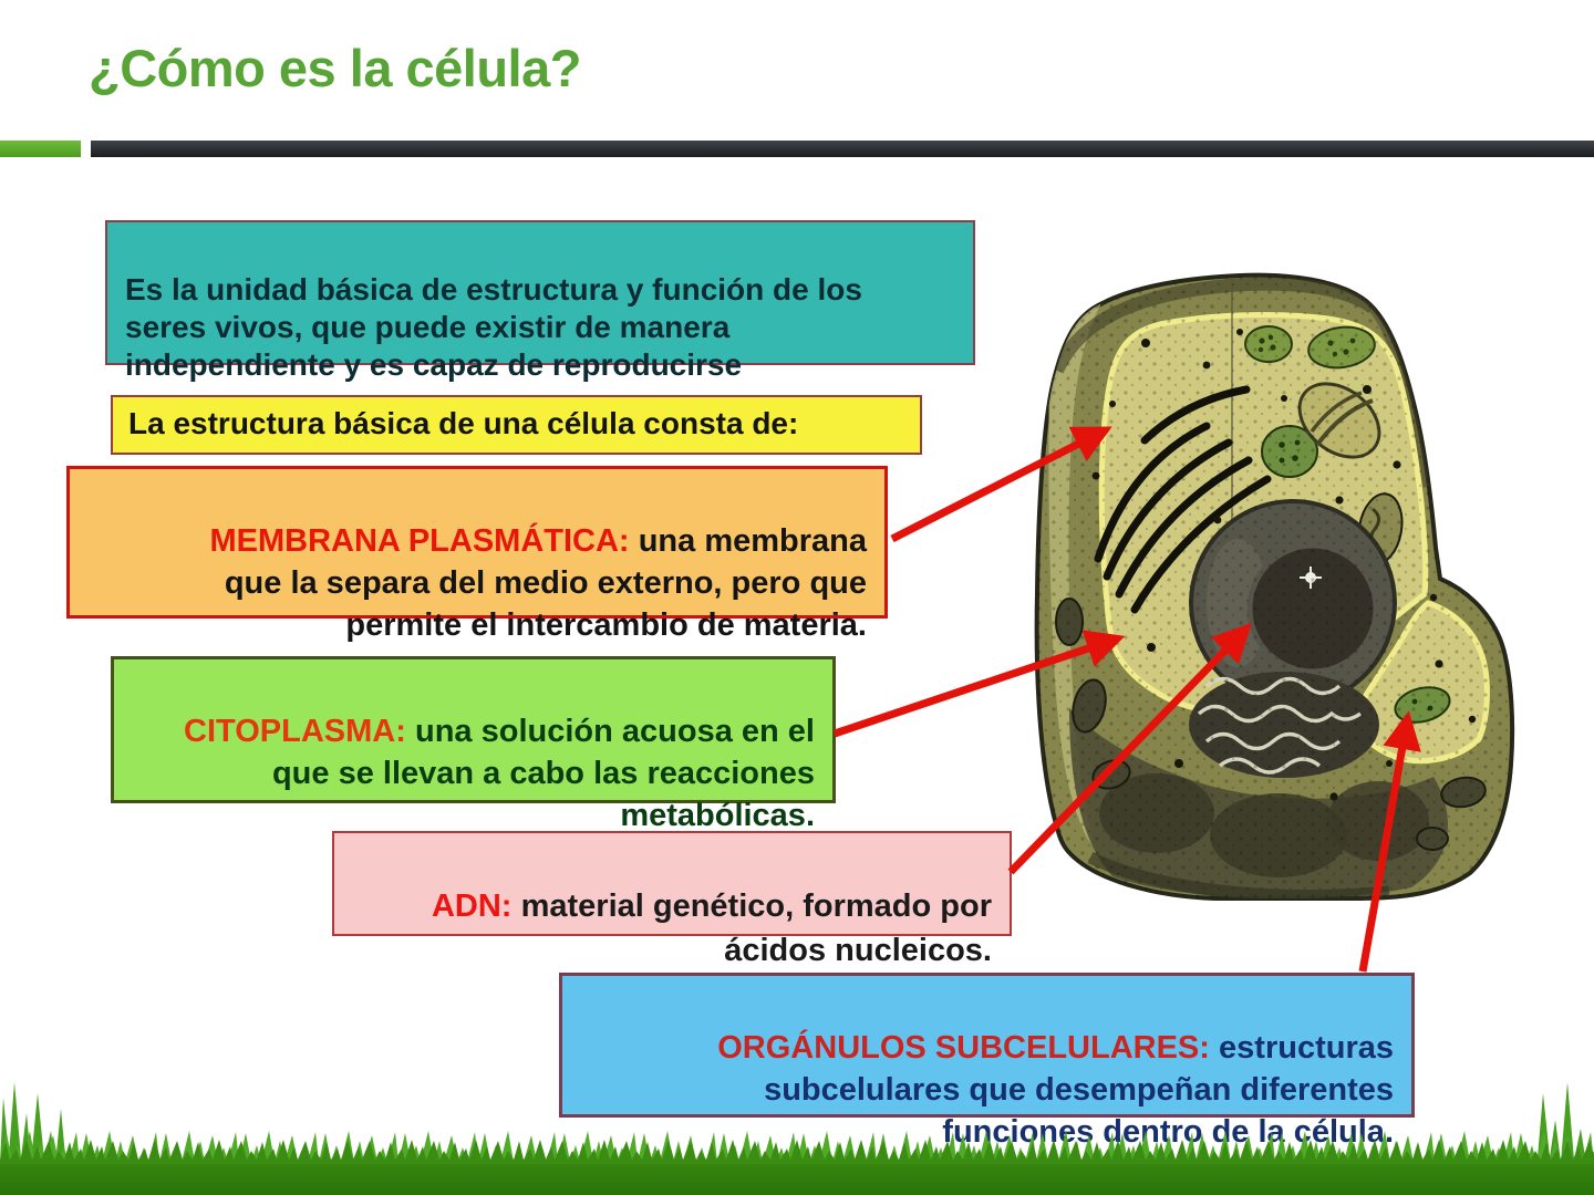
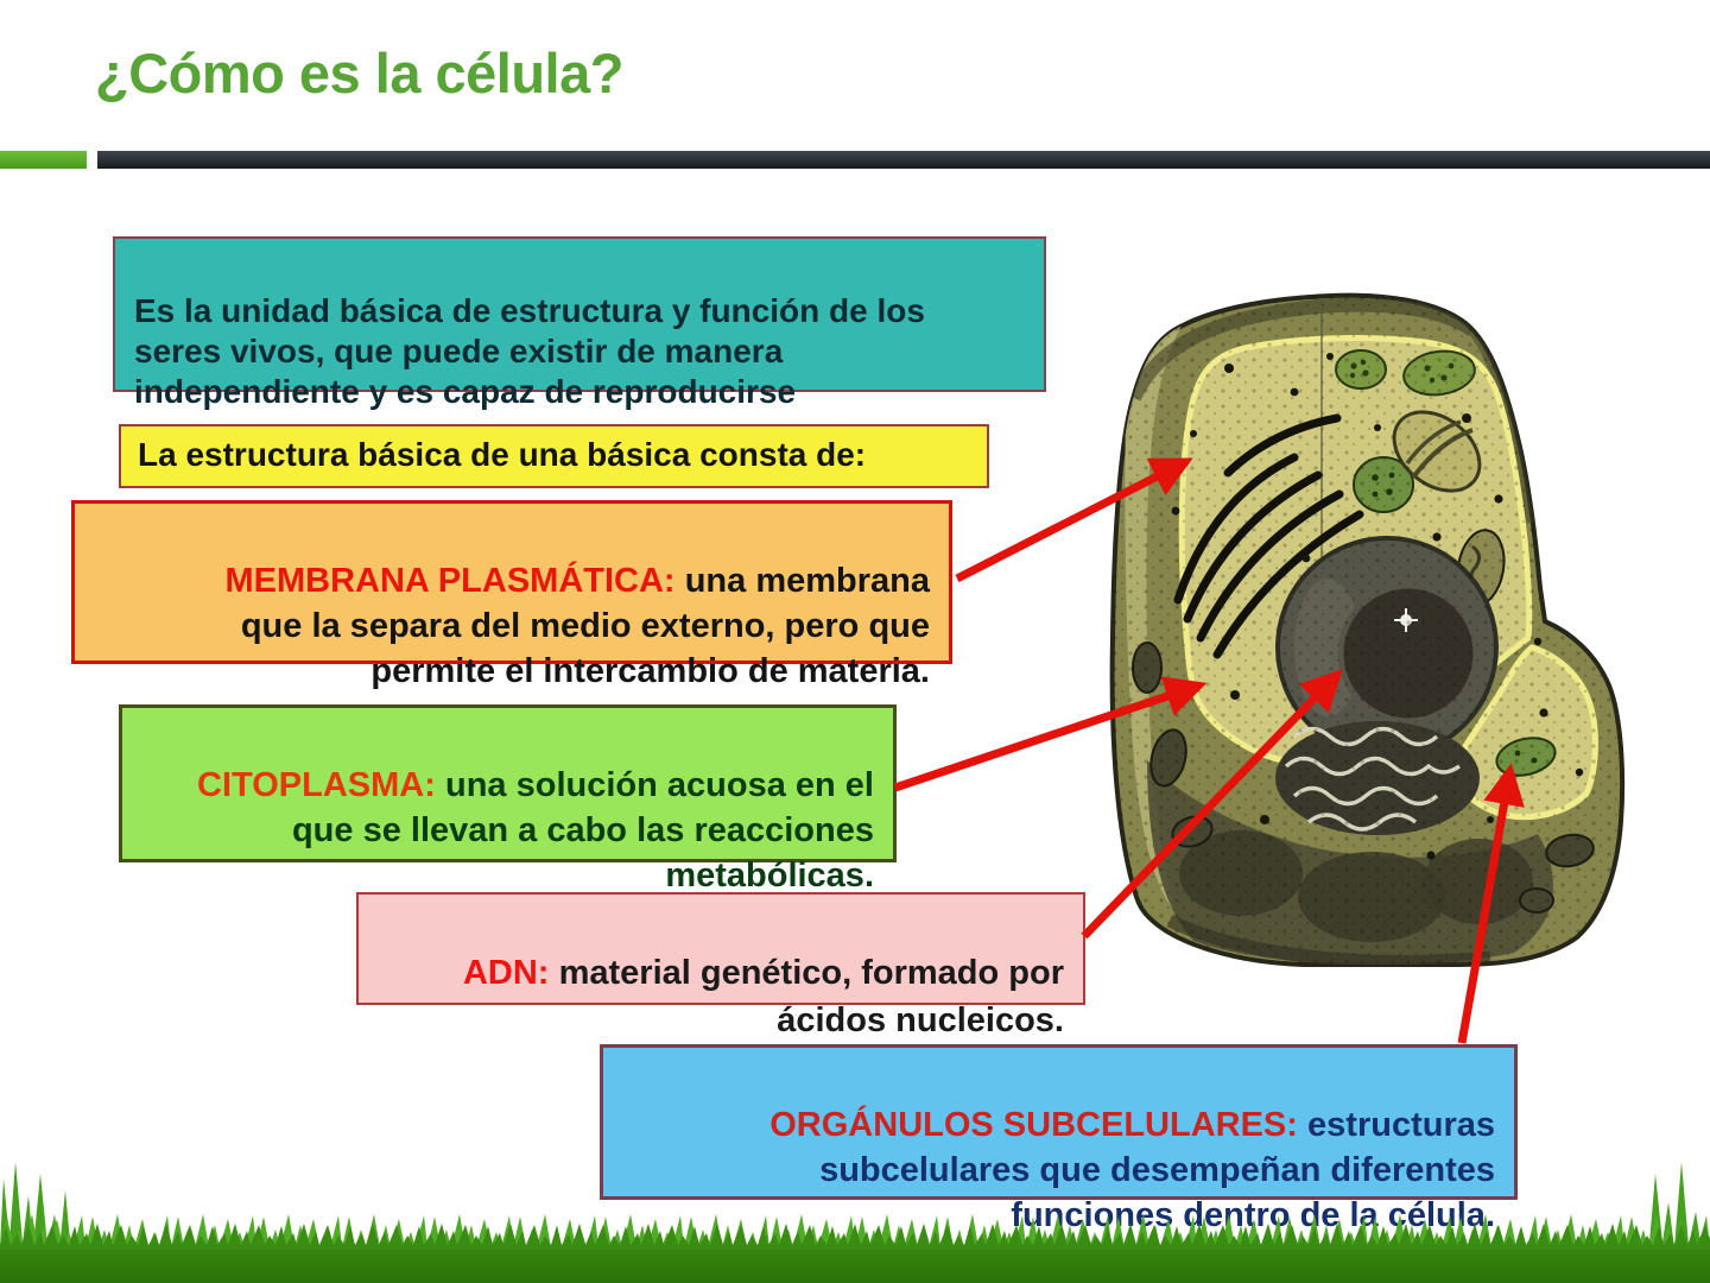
  ¿Cómo es la célula?
  Es la unidad básica de estructura y función de los
  seres vivos, que puede existir de manera
  independiente y es capaz de reproducirse
- La estructura básica de una célula consta de:
+ La estructura básica de una básica consta de:
  MEMBRANA PLASMÁTICA: una membrana
  que la separa del medio externo, pero que
  permite el intercambio de materia.
  CITOPLASMA: una solución acuosa en el
  que se llevan a cabo las reacciones
  metabólicas.
  ADN: material genético, formado por
  ácidos nucleicos.
  ORGÁNULOS SUBCELULARES: estructuras
  subcelulares que desempeñan diferentes
